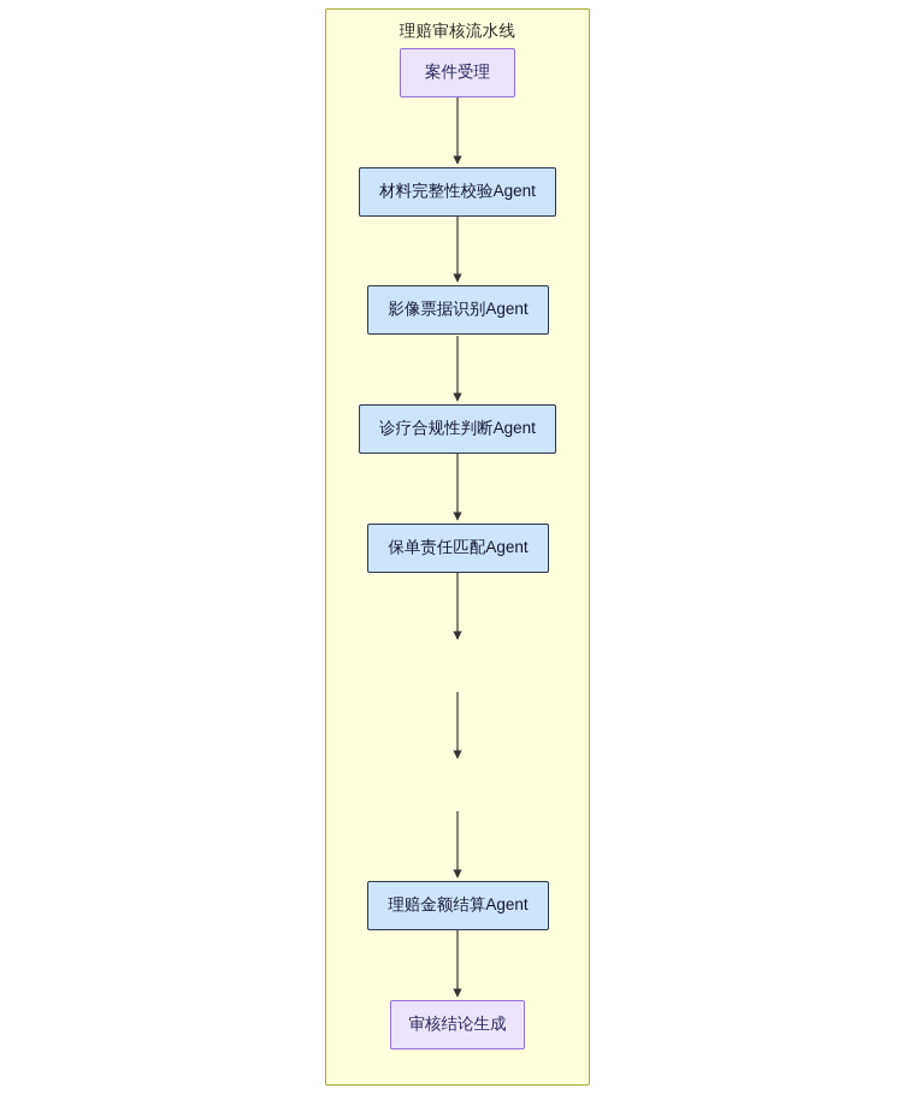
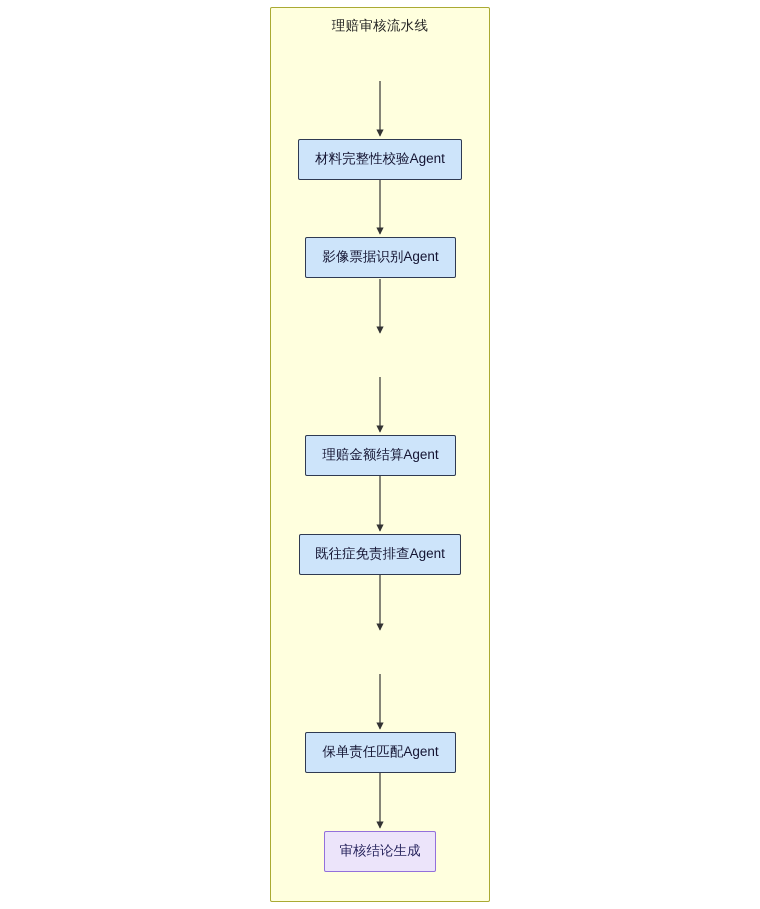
  理赔审核流水线
- 案件受理
  材料完整性校验Agent
  影像票据识别Agent
- 诊疗合规性判断Agent
- 保单责任匹配Agent
+ 理赔金额结算Agent
+ 既往症免责排查Agent
- 理赔金额结算Agent
+ 保单责任匹配Agent
  审核结论生成
